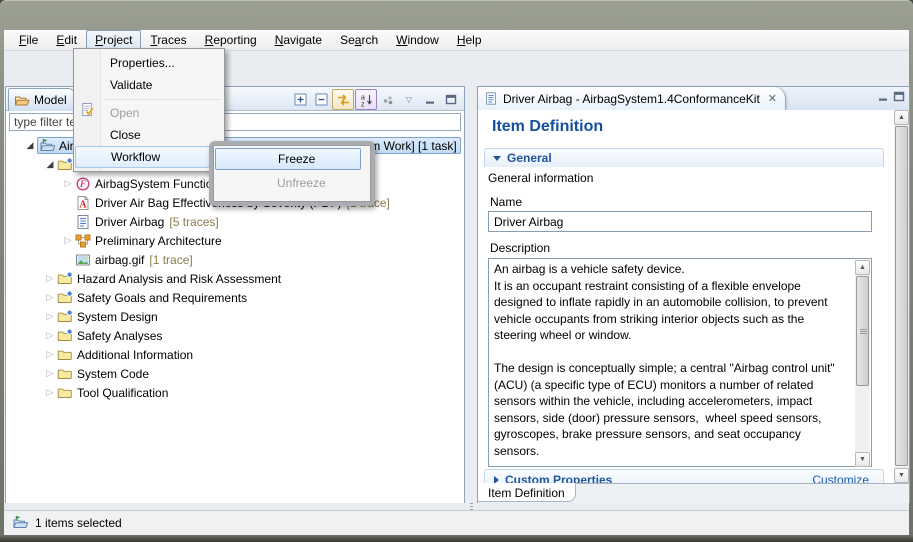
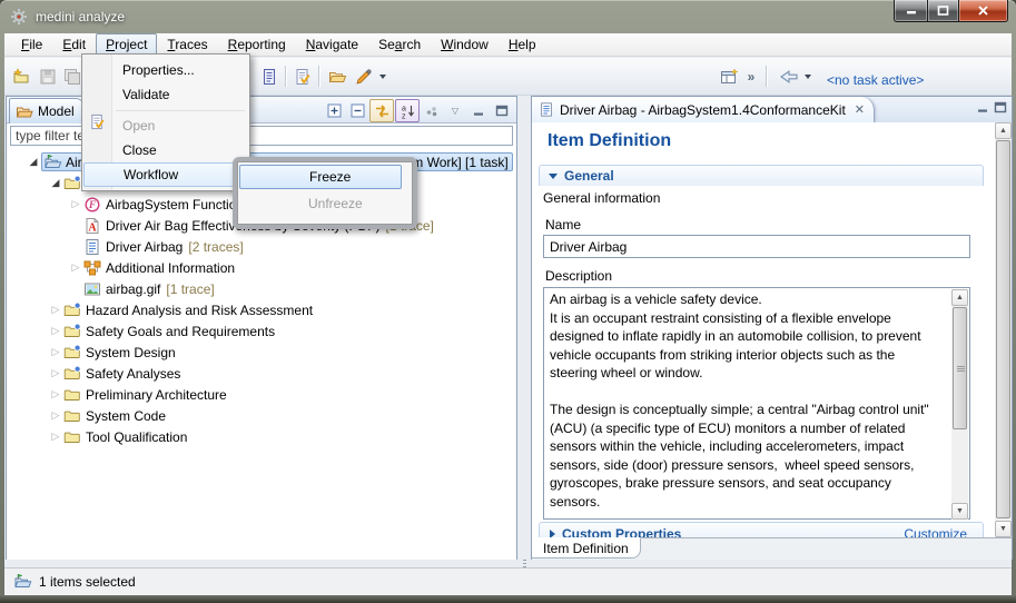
+ medini analyze
  File
  Edit
  Project
  Traces
  Reporting
  Navigate
  Search
  Window
  Help
+ »
+ <no task active>
  Model
  ▽
  type filter t
  ◢
  ◢
  ▷
  F
  AirbagSystem Functi
  A
  Driver Airbag
- [5 traces]
+ [2 traces]
  ▷
- Preliminary Architecture
+ Additional Information
  airbag.gif
  [1 trace]
  ▷
  Hazard Analysis and Risk Assessment
  ▷
  Safety Goals and Requirements
  ▷
  System Design
  ▷
  Safety Analyses
  ▷
- Additional Information
+ Preliminary Architecture
  ▷
  System Code
  ▷
  Tool Qualification
  Driver Airbag - AirbagSystem1.4ConformanceKit
  ✕
  Item Definition
  General
  General information
  Name
  Driver Airbag
  Description
  An airbag is a vehicle safety device.
  It is an occupant restraint consisting of a flexible envelope designed to inflate rapidly in an automobile collision, to prevent vehicle occupants from striking interior objects such as the steering wheel or window.
  The design is conceptually simple; a central "Airbag control unit" (ACU) (a specific type of ECU) monitors a number of related sensors within the vehicle, including accelerometers, impact sensors, side (door) pressure sensors, wheel speed sensors, gyroscopes, brake pressure sensors, and seat occupancy sensors.
  Custom Properties
  Customize
  Item Definition
  Properties...
  Validate
  Open
  Close
  Workflow
  Freeze
  Unfreeze
  1 items selected
